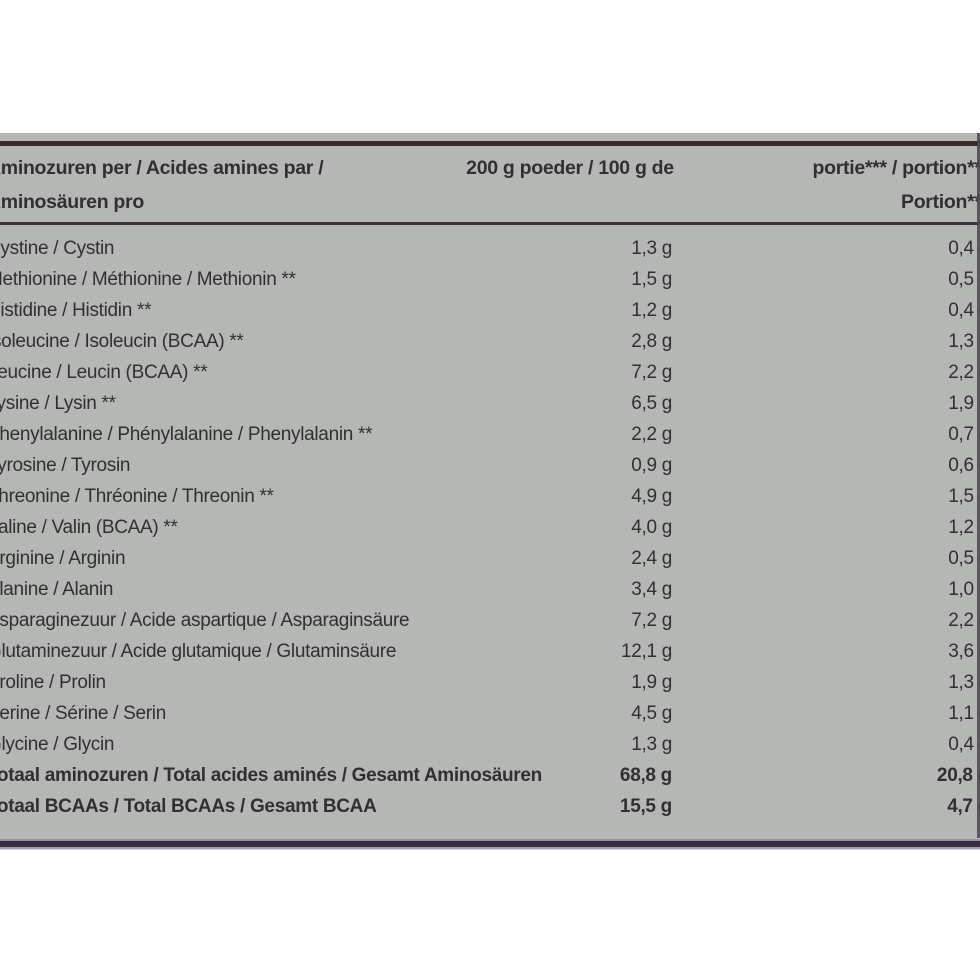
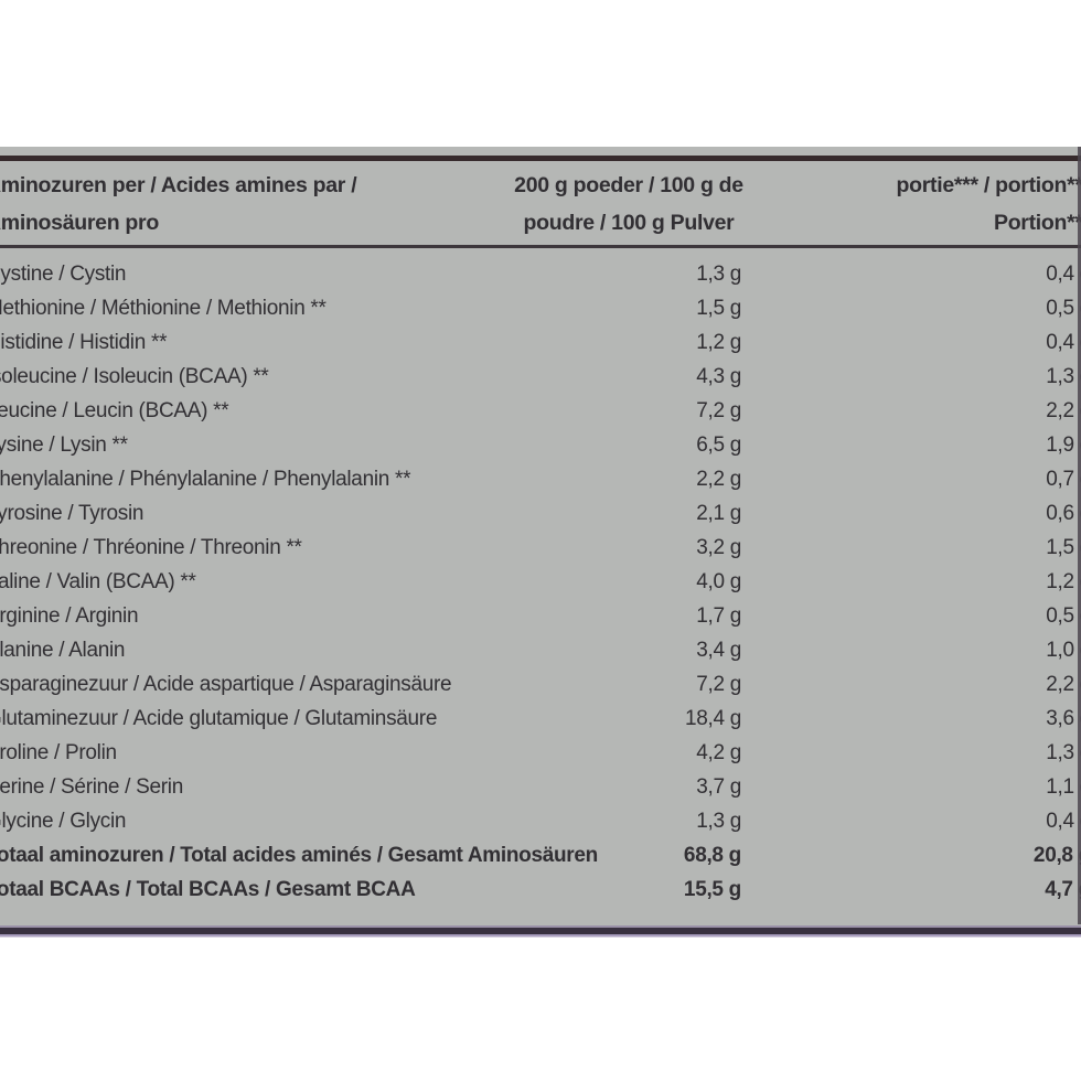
  minozuren per / Acides amines par /
  minosäuren pro
  200 g poeder / 100 g de
+ poudre / 100 g Pulver
  portie*** / portion**
  Portion**
  ystine / Cystin
  1,3 g
  0,4
  ethionine / Méthionine / Methionin **
  1,5 g
  0,5
  istidine / Histidin **
  1,2 g
  0,4
  oleucine / Isoleucin (BCAA) **
- 2,8 g
+ 4,3 g
  1,3
  eucine / Leucin (BCAA) **
  7,2 g
  2,2
  ysine / Lysin **
  6,5 g
  1,9
  henylalanine / Phénylalanine / Phenylalanin **
  2,2 g
  0,7
  yrosine / Tyrosin
- 0,9 g
+ 2,1 g
  0,6
  hreonine / Thréonine / Threonin **
- 4,9 g
+ 3,2 g
  1,5
  aline / Valin (BCAA) **
  4,0 g
  1,2
  rginine / Arginin
- 2,4 g
+ 1,7 g
  0,5
  lanine / Alanin
  3,4 g
  1,0
  sparaginezuur / Acide aspartique / Asparaginsäure
  7,2 g
  2,2
  lutaminezuur / Acide glutamique / Glutaminsäure
- 12,1 g
+ 18,4 g
  3,6
  roline / Prolin
- 1,9 g
+ 4,2 g
  1,3
  erine / Sérine / Serin
- 4,5 g
+ 3,7 g
  1,1
  lycine / Glycin
  1,3 g
  0,4
  otaal aminozuren / Total acides aminés / Gesamt Aminosäuren
  68,8 g
  20,8
  otaal BCAAs / Total BCAAs / Gesamt BCAA
  15,5 g
  4,7
